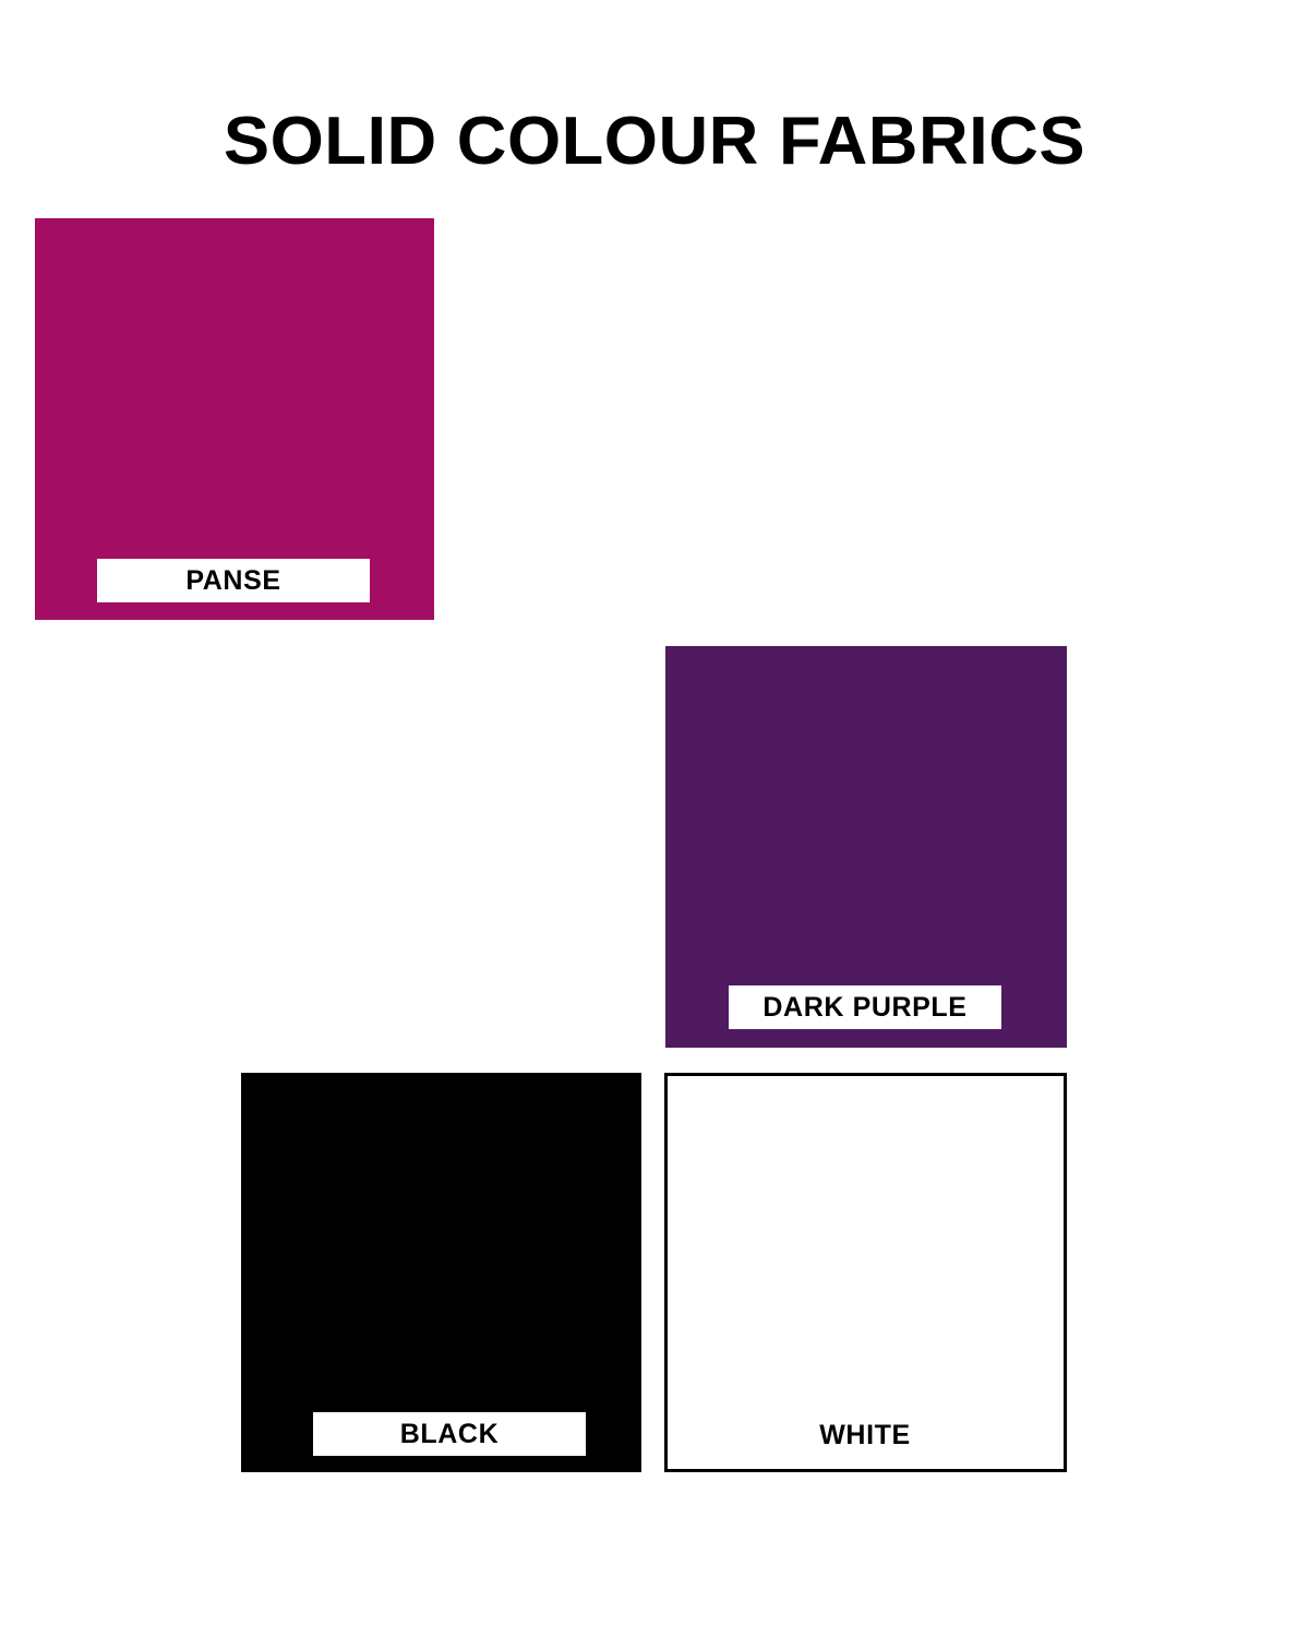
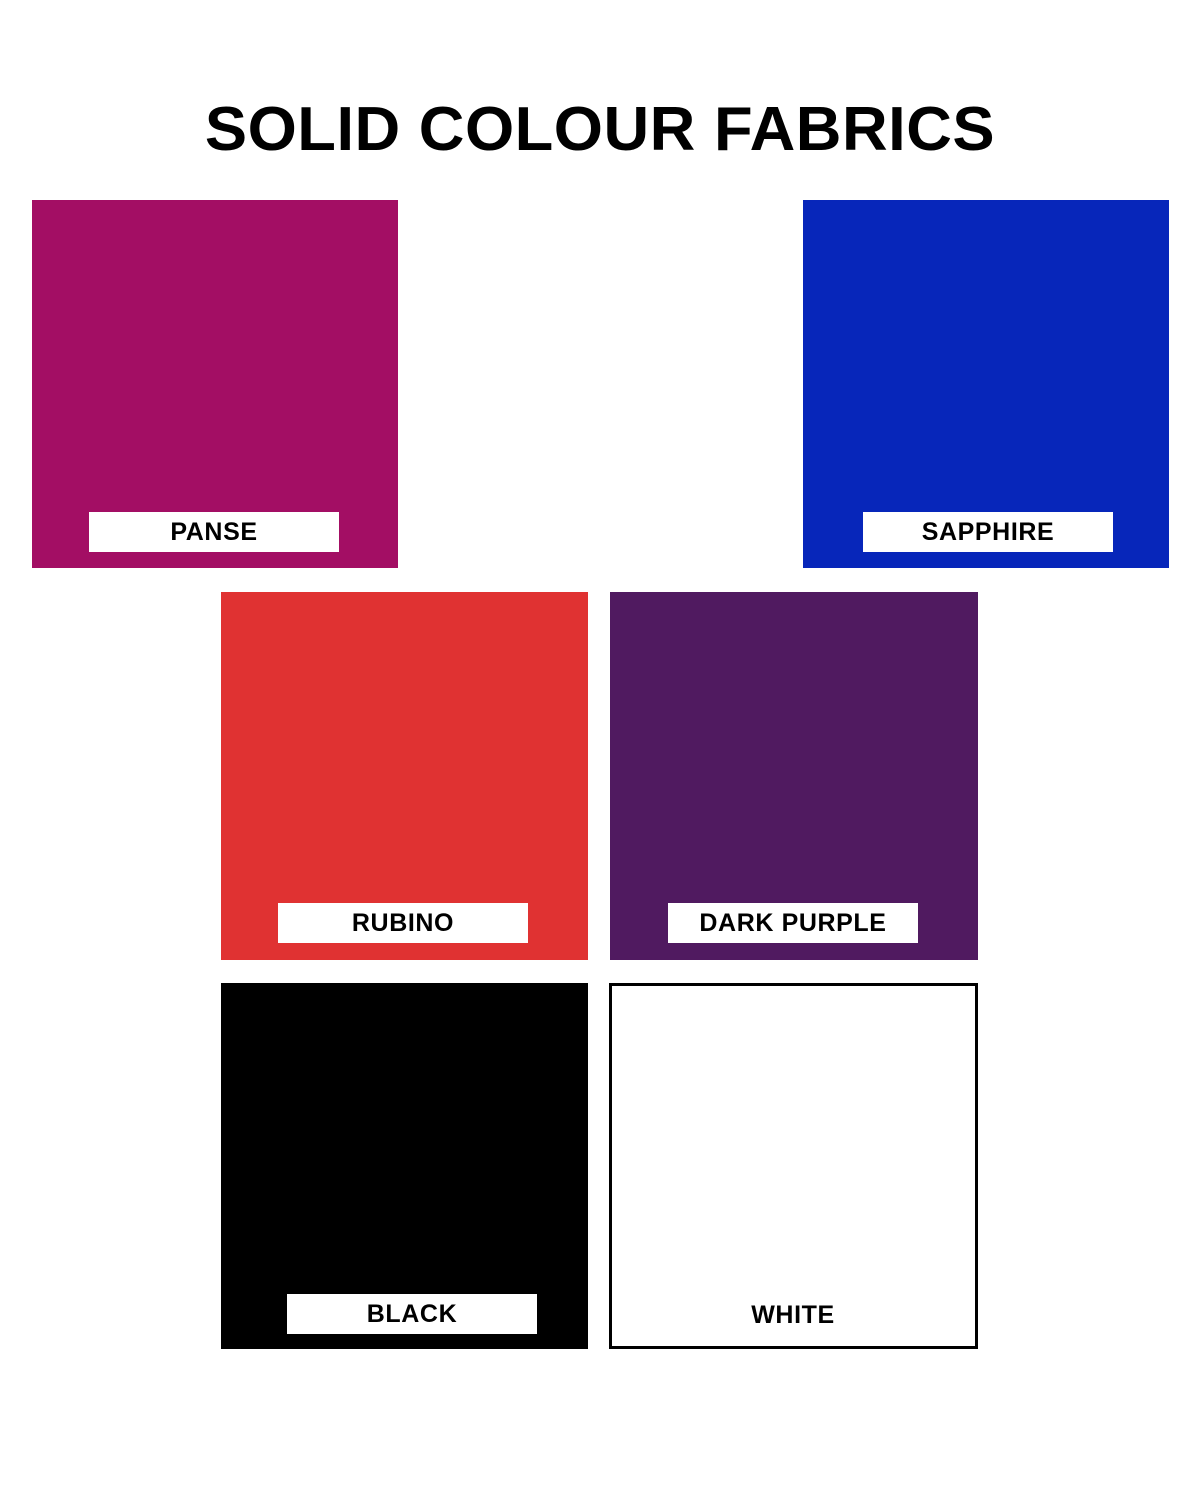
  SOLID COLOUR FABRICS
  PANSE
+ SAPPHIRE
+ RUBINO
  DARK PURPLE
  BLACK
  WHITE
